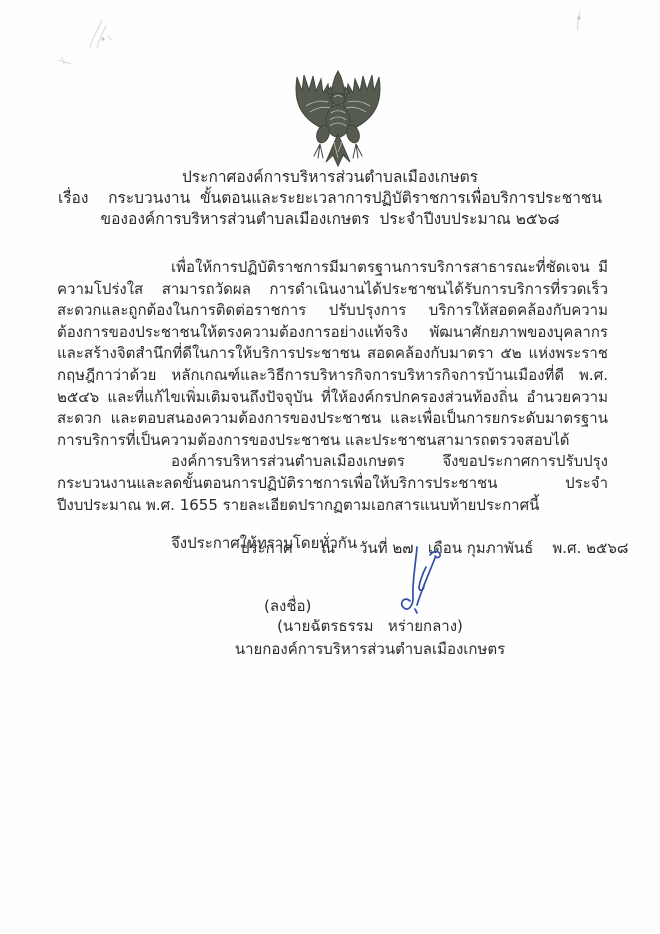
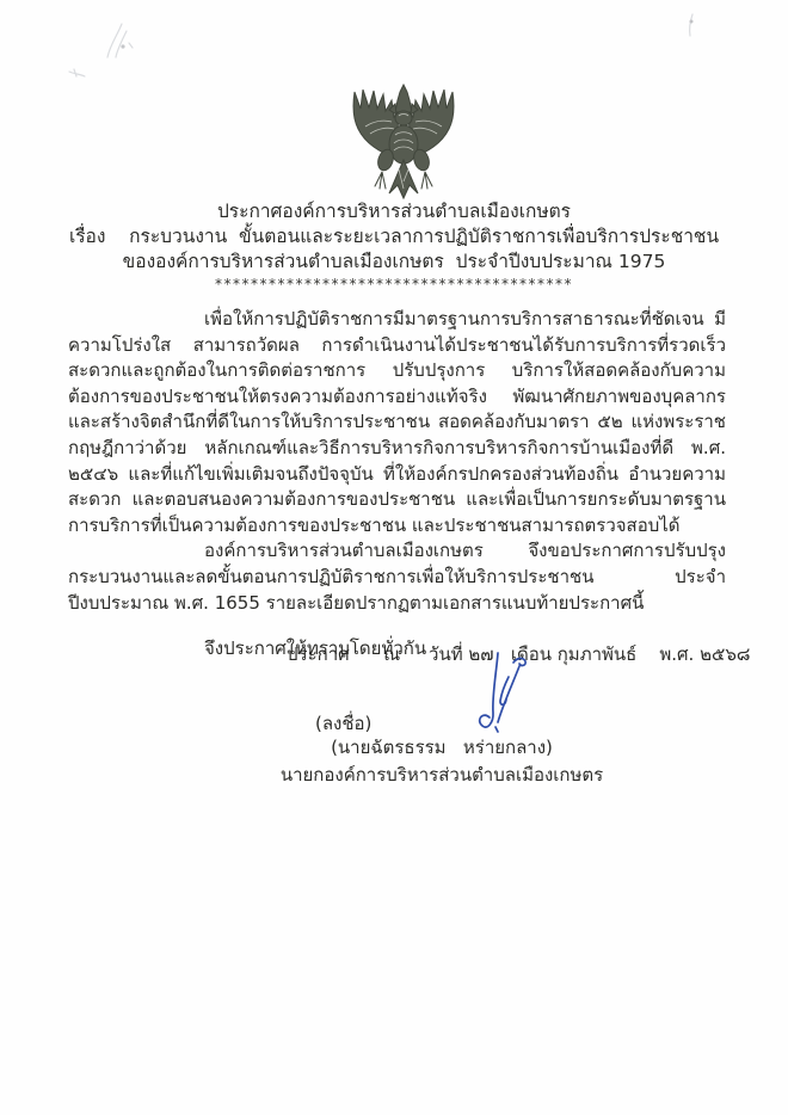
  ประกาศองค์การบริหารส่วนตำบลเมืองเกษตร
  เรื่อง กระบวนงาน ขั้นตอนและระยะเวลาการปฏิบัติราชการเพื่อบริการประชาชน
- ขององค์การบริหารส่วนตำบลเมืองเกษตร ประจำปีงบประมาณ ๒๕๖๘
+ ขององค์การบริหารส่วนตำบลเมืองเกษตร ประจำปีงบประมาณ 1975
+ ****************************************
  เพื่อให้การปฏิบัติราชการมีมาตรฐานการบริการสาธารณะที่ชัดเจน มีความโปร่งใส สามารถวัดผล การดำเนินงานได้ประชาชนได้รับการบริการที่รวดเร็ว สะดวกและถูกต้องในการติดต่อราชการ ปรับปรุงการ บริการให้สอดคล้องกับความต้องการของประชาชนให้ตรงความต้องการอย่างแท้จริง พัฒนาศักยภาพของบุคลากร และสร้างจิตสำนึกที่ดีในการให้บริการประชาชน สอดคล้องกับมาตรา ๕๒ แห่งพระราชกฤษฎีกาว่าด้วย หลักเกณฑ์และวิธีการบริหารกิจการบริหารกิจการบ้านเมืองที่ดี พ.ศ. ๒๕๔๖ และที่แก้ไขเพิ่มเติมจนถึงปัจจุบัน ที่ให้องค์กรปกครองส่วนท้องถิ่น อำนวยความสะดวก และตอบสนองความต้องการของประชาชน และเพื่อเป็นการยกระดับมาตรฐานการบริการที่เป็นความต้องการของประชาชน และประชาชนสามารถตรวจสอบได้
  องค์การบริหารส่วนตำบลเมืองเกษตร จึงขอประกาศการปรับปรุงกระบวนงานและลดขั้นตอนการปฏิบัติราชการเพื่อให้บริการประชาชน ประจำปีงบประมาณ พ.ศ. 1655 รายละเอียดปรากฏตามเอกสารแนบท้ายประกาศนี้
  จึงประกาศให้ทราบโดยทั่วกัน
  ประกาศ ณ วันที่ ๒๗ เดือน กุมภาพันธ์ พ.ศ. ๒๕๖๘
  (ลงชื่อ)
  (นายฉัตรธรรม หร่ายกลาง)
  นายกองค์การบริหารส่วนตำบลเมืองเกษตร
